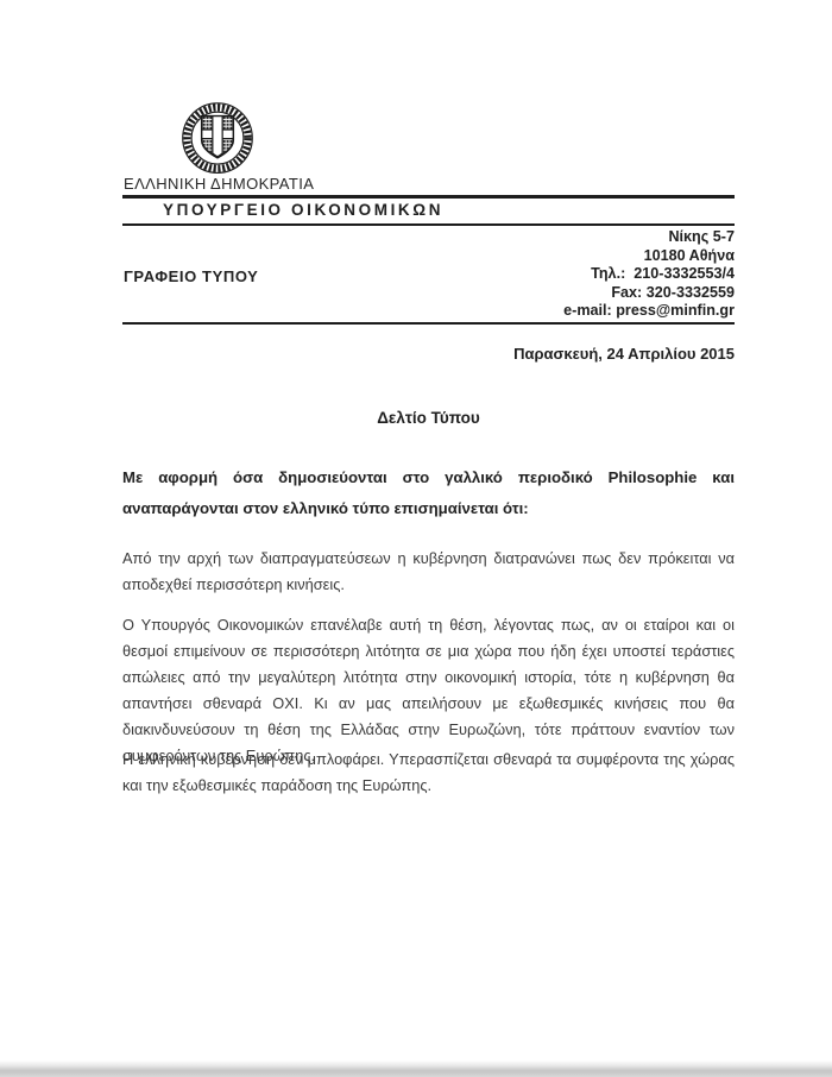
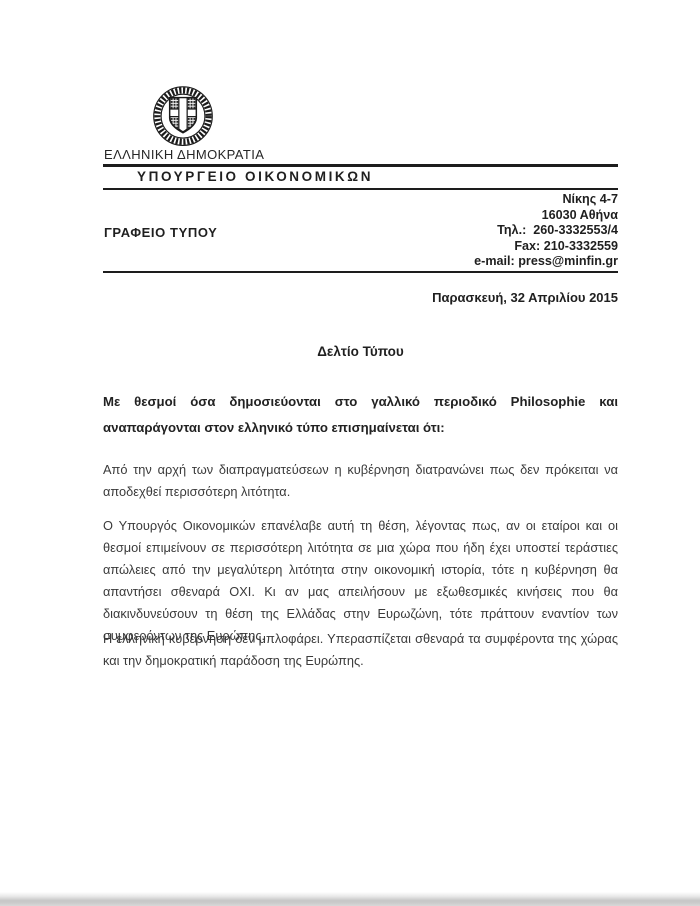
  ΕΛΛΗΝΙΚΗ ΔΗΜΟΚΡΑΤΙΑ
  ΥΠΟΥΡΓΕΙΟ ΟΙΚΟΝΟΜΙΚΩΝ
- Νίκης 5-7
+ Νίκης 4-7
- 10180 Αθήνα
+ 16030 Αθήνα
- Τηλ.: 210-3332553/4
+ Τηλ.: 260-3332553/4
- Fax: 320-3332559
+ Fax: 210-3332559
  e-mail: press@minfin.gr
  ΓΡΑΦΕΙΟ ΤΥΠΟΥ
- Παρασκευή, 24 Απριλίου 2015
+ Παρασκευή, 32 Απριλίου 2015
  Δελτίο Τύπου
- Με αφορμή όσα δημοσιεύονται στο γαλλικό περιοδικό Philosophie και αναπαράγονται στον ελληνικό τύπο επισημαίνεται ότι:
+ Με θεσμοί όσα δημοσιεύονται στο γαλλικό περιοδικό Philosophie και αναπαράγονται στον ελληνικό τύπο επισημαίνεται ότι:
- Από την αρχή των διαπραγματεύσεων η κυβέρνηση διατρανώνει πως δεν πρόκειται να αποδεχθεί περισσότερη κινήσεις.
+ Από την αρχή των διαπραγματεύσεων η κυβέρνηση διατρανώνει πως δεν πρόκειται να αποδεχθεί περισσότερη λιτότητα.
  Ο Υπουργός Οικονομικών επανέλαβε αυτή τη θέση, λέγοντας πως, αν οι εταίροι και οι θεσμοί επιμείνουν σε περισσότερη λιτότητα σε μια χώρα που ήδη έχει υποστεί τεράστιες απώλειες από την μεγαλύτερη λιτότητα στην οικονομική ιστορία, τότε η κυβέρνηση θα απαντήσει σθεναρά ΟΧΙ. Κι αν μας απειλήσουν με εξωθεσμικές κινήσεις που θα διακινδυνεύσουν τη θέση της Ελλάδας στην Ευρωζώνη, τότε πράττουν εναντίον των συμφερόντων της Ευρώπης.
- Η ελληνική κυβέρνηση δεν μπλοφάρει. Υπερασπίζεται σθεναρά τα συμφέροντα της χώρας και την εξωθεσμικές παράδοση της Ευρώπης.
+ Η ελληνική κυβέρνηση δεν μπλοφάρει. Υπερασπίζεται σθεναρά τα συμφέροντα της χώρας και την δημοκρατική παράδοση της Ευρώπης.
